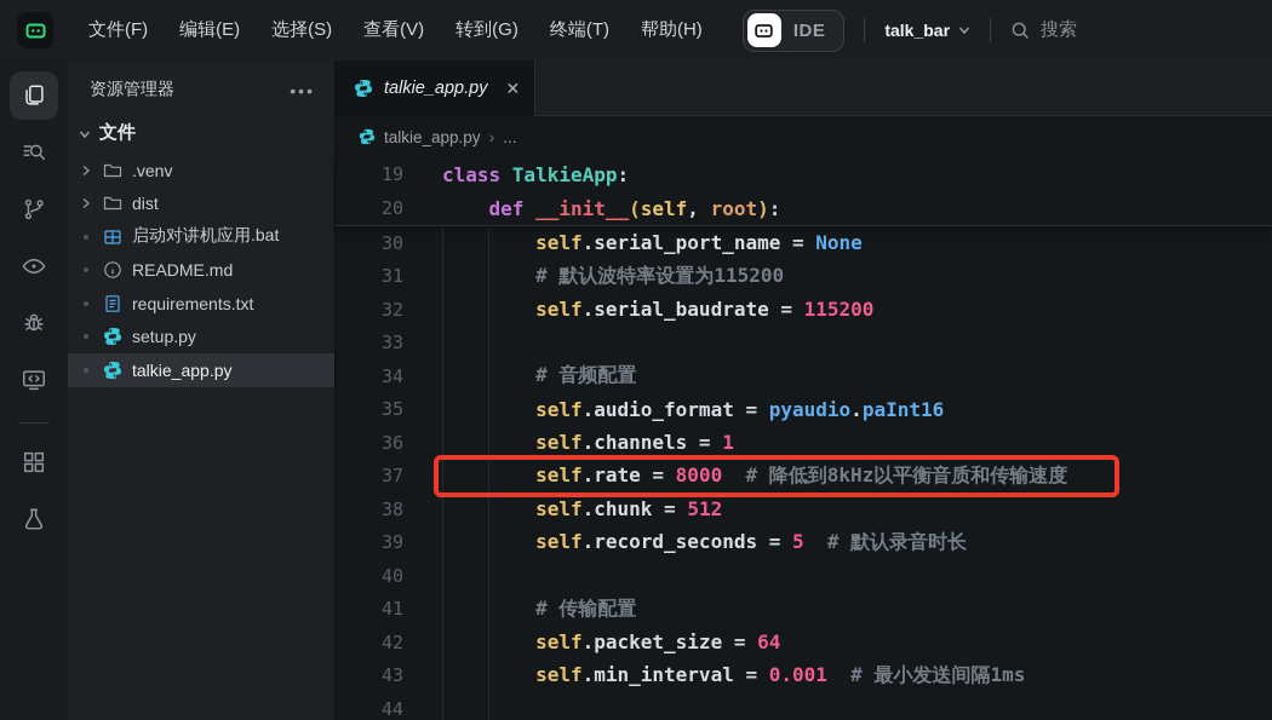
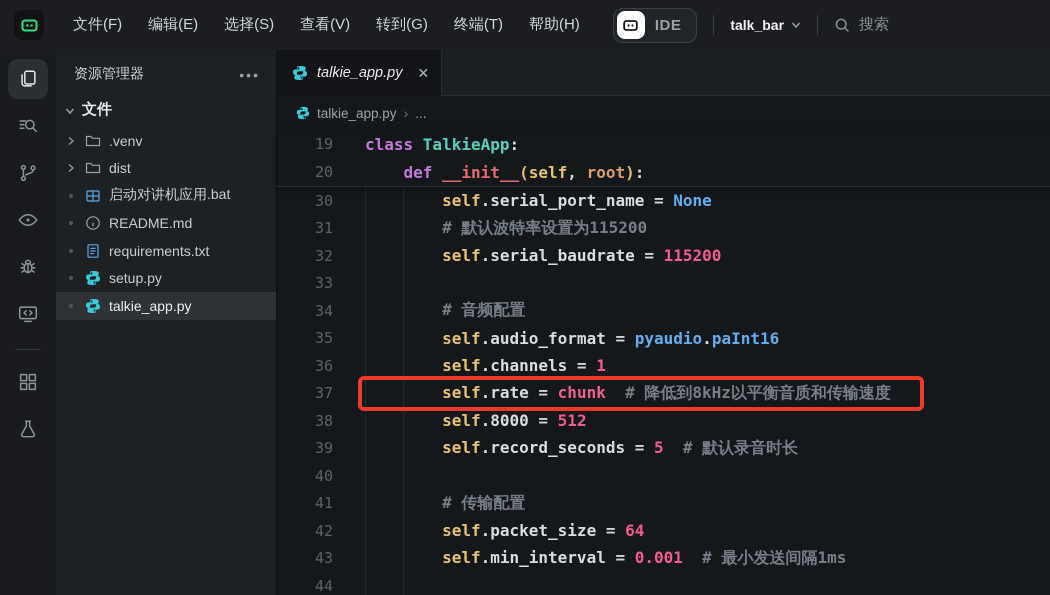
  文件(F)
  编辑(E)
  选择(S)
  查看(V)
  转到(G)
  终端(T)
  帮助(H)
  IDE
  talk_bar
  搜索
  资源管理器
  •••
  文件
  .venv
  dist
  启动对讲机应用.bat
  README.md
  requirements.txt
  setup.py
  talkie_app.py
  talkie_app.py
  ✕
  talkie_app.py
  ›
  ...
  19
  class TalkieApp:
  20
  def __init__(self, root):
  30
  self.serial_port_name = None
  31
  # 默认波特率设置为115200
  32
  self.serial_baudrate = 115200
  33
  34
  # 音频配置
  35
  self.audio_format = pyaudio.paInt16
  36
  self.channels = 1
  37
- self.rate = 8000 # 降低到8kHz以平衡音质和传输速度
+ self.rate = chunk # 降低到8kHz以平衡音质和传输速度
  38
- self.chunk = 512
+ self.8000 = 512
  39
  self.record_seconds = 5 # 默认录音时长
  40
  41
  # 传输配置
  42
  self.packet_size = 64
  43
  self.min_interval = 0.001 # 最小发送间隔1ms
  44
